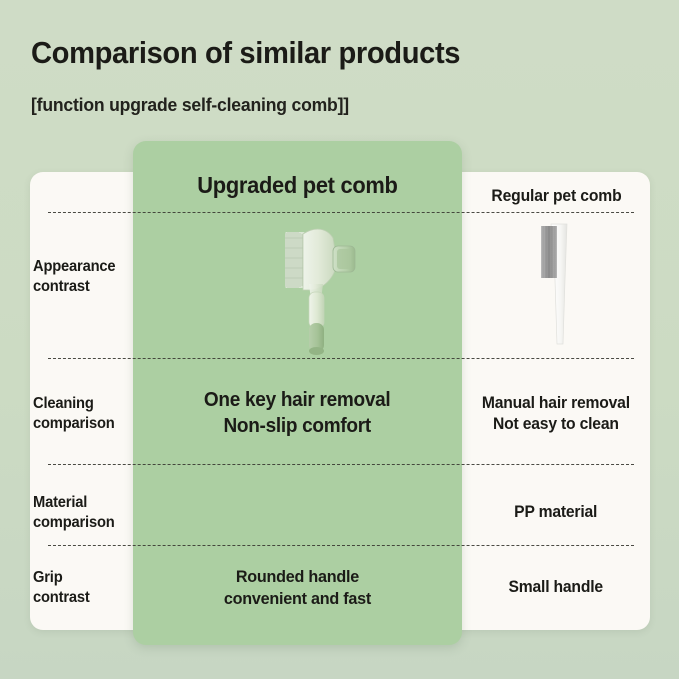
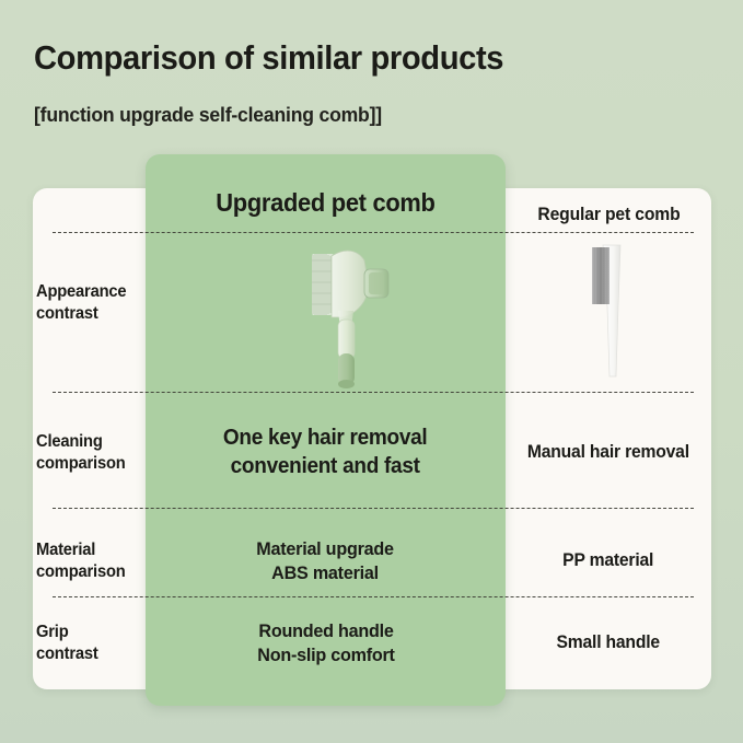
  Comparison of similar products
  [function upgrade self-cleaning comb]]
  Upgraded pet comb
  Regular pet comb
  Appearance
  contrast
  Cleaning
  comparison
  One key hair removal
- Non-slip comfort
+ convenient and fast
  Manual hair removal
- Not easy to clean
  Material
  comparison
+ Material upgrade
+ ABS material
  PP material
  Grip
  contrast
  Rounded handle
- convenient and fast
+ Non-slip comfort
  Small handle
